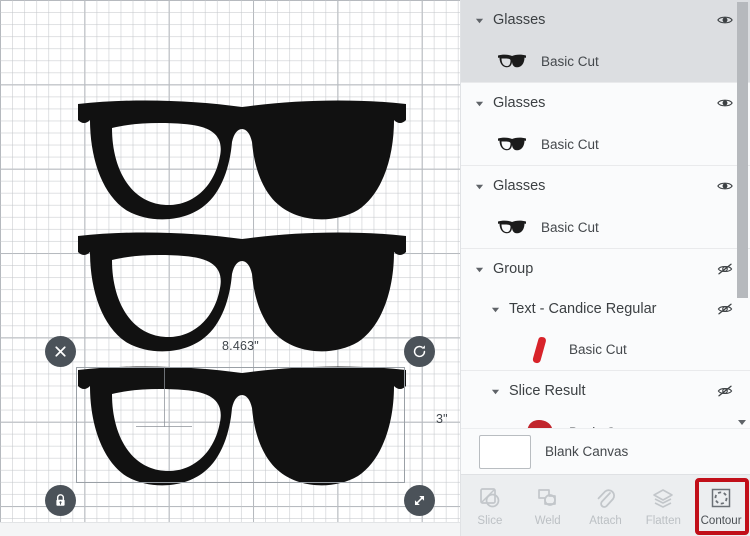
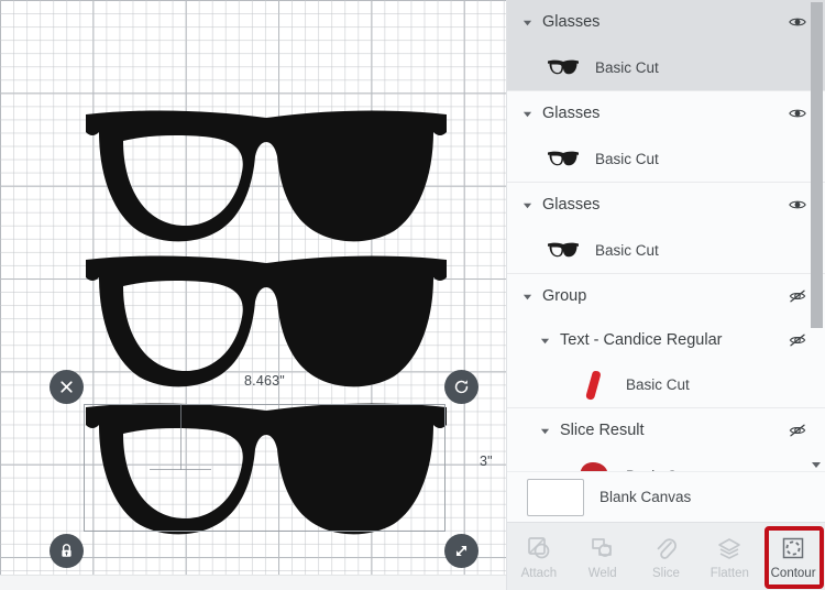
  8.463"
  3"
  Glasses
  Basic Cut
  Glasses
  Basic Cut
  Glasses
  Basic Cut
  Group
  Text - Candice Regular
  Basic Cut
  Slice Result
  Blank Canvas
- Slice
+ Attach
  Weld
- Attach
+ Slice
  Flatten
  Contour
